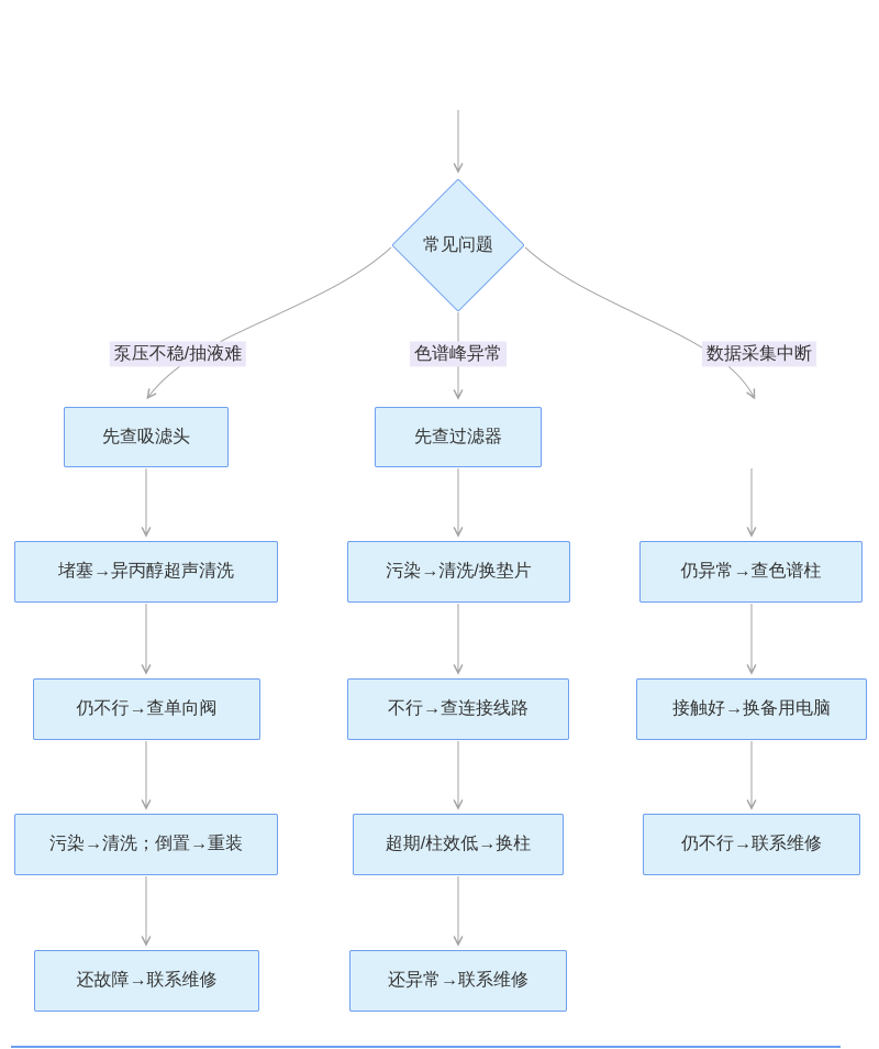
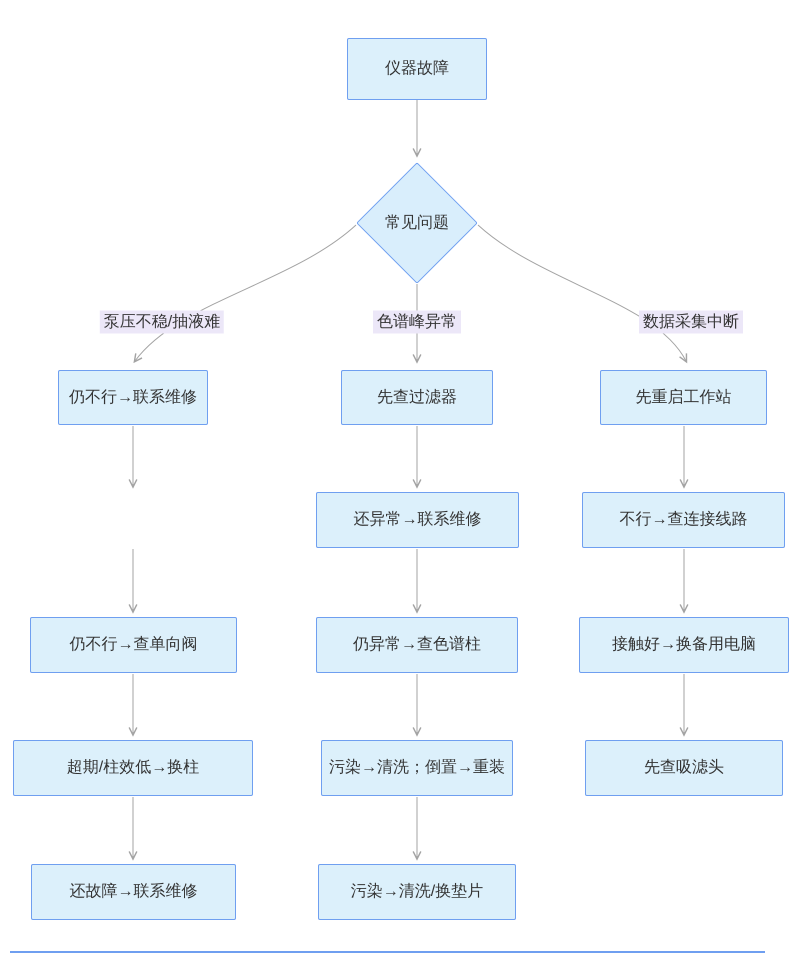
+ 仪器故障
  常见问题
  泵压不稳/抽液难
  色谱峰异常
  数据采集中断
- 先查吸滤头
+ 仍不行→联系维修
- 堵塞→异丙醇超声清洗
  仍不行→查单向阀
- 污染→清洗；倒置→重装
+ 超期/柱效低→换柱
  还故障→联系维修
  先查过滤器
- 污染→清洗/换垫片
+ 还异常→联系维修
- 不行→查连接线路
+ 仍异常→查色谱柱
- 超期/柱效低→换柱
+ 污染→清洗；倒置→重装
- 还异常→联系维修
+ 污染→清洗/换垫片
+ 先重启工作站
- 仍异常→查色谱柱
+ 不行→查连接线路
  接触好→换备用电脑
- 仍不行→联系维修
+ 先查吸滤头
